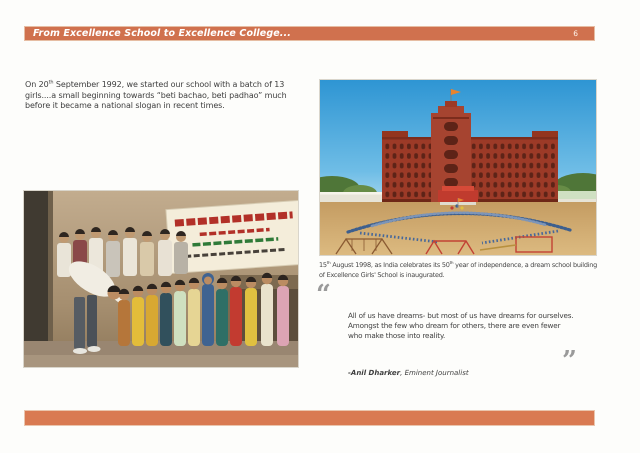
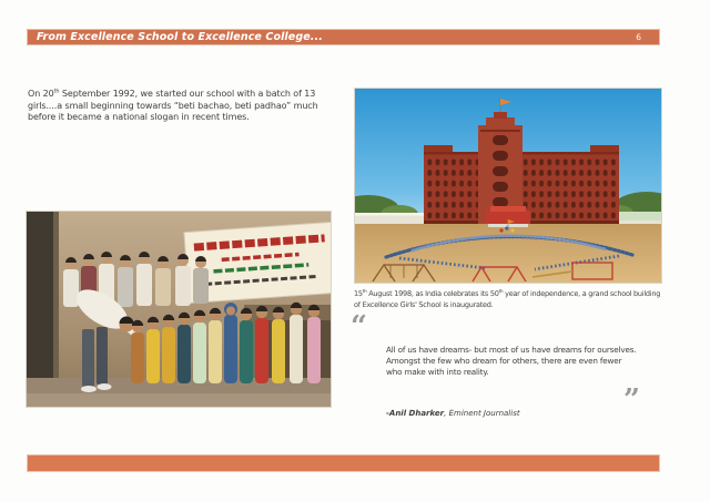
  From Excellence School to Excellence College...
  6
  On 20 September 1992, we started our school with a batch of 13
  girls....a small beginning towards “beti bachao, beti padhao” much
  before it became a national slogan in recent times.
- 15 August 1998, as India celebrates its 50 year of independence, a dream school building of Excellence Girls' School is inaugurated.
+ 15 August 1998, as India celebrates its 50 year of independence, a grand school building of Excellence Girls' School is inaugurated.
  “
  All of us have dreams- but most of us have dreams for ourselves.
  Amongst the few who dream for others, there are even fewer
- who make those into reality.
+ who make with into reality.
  ”
  -Anil Dharker, Eminent Journalist
